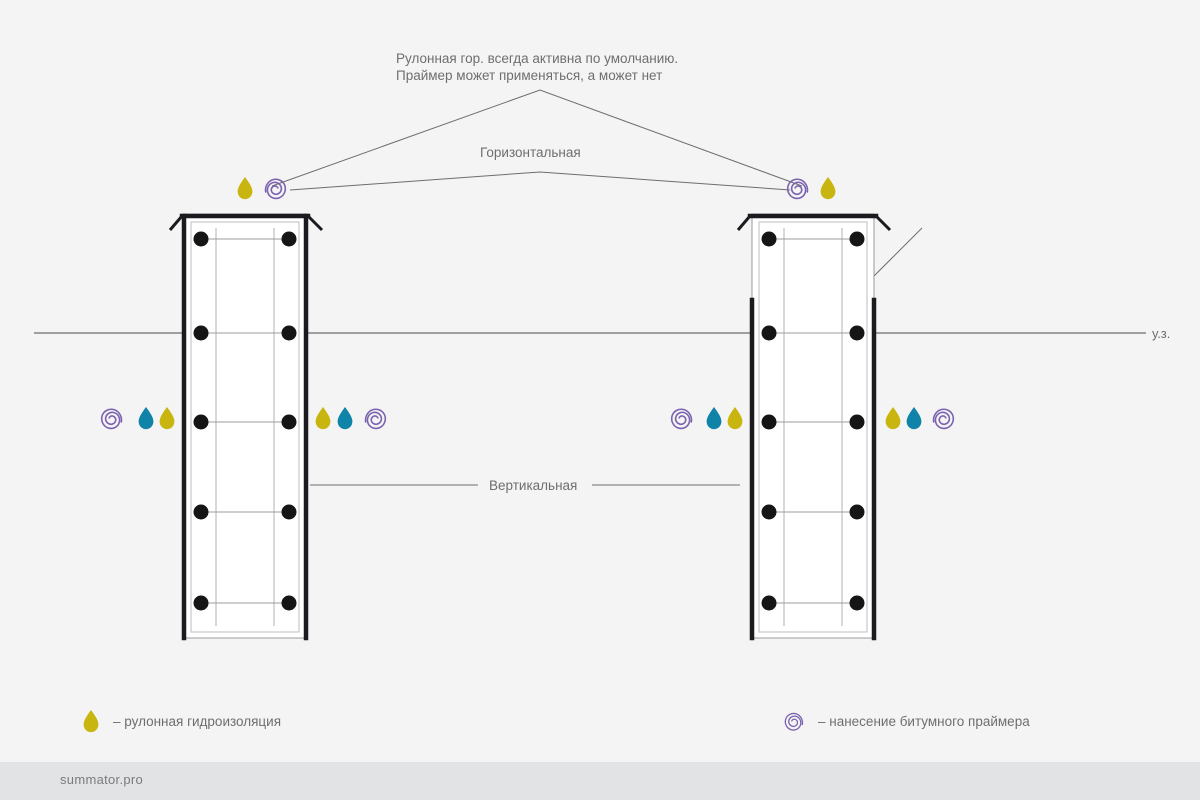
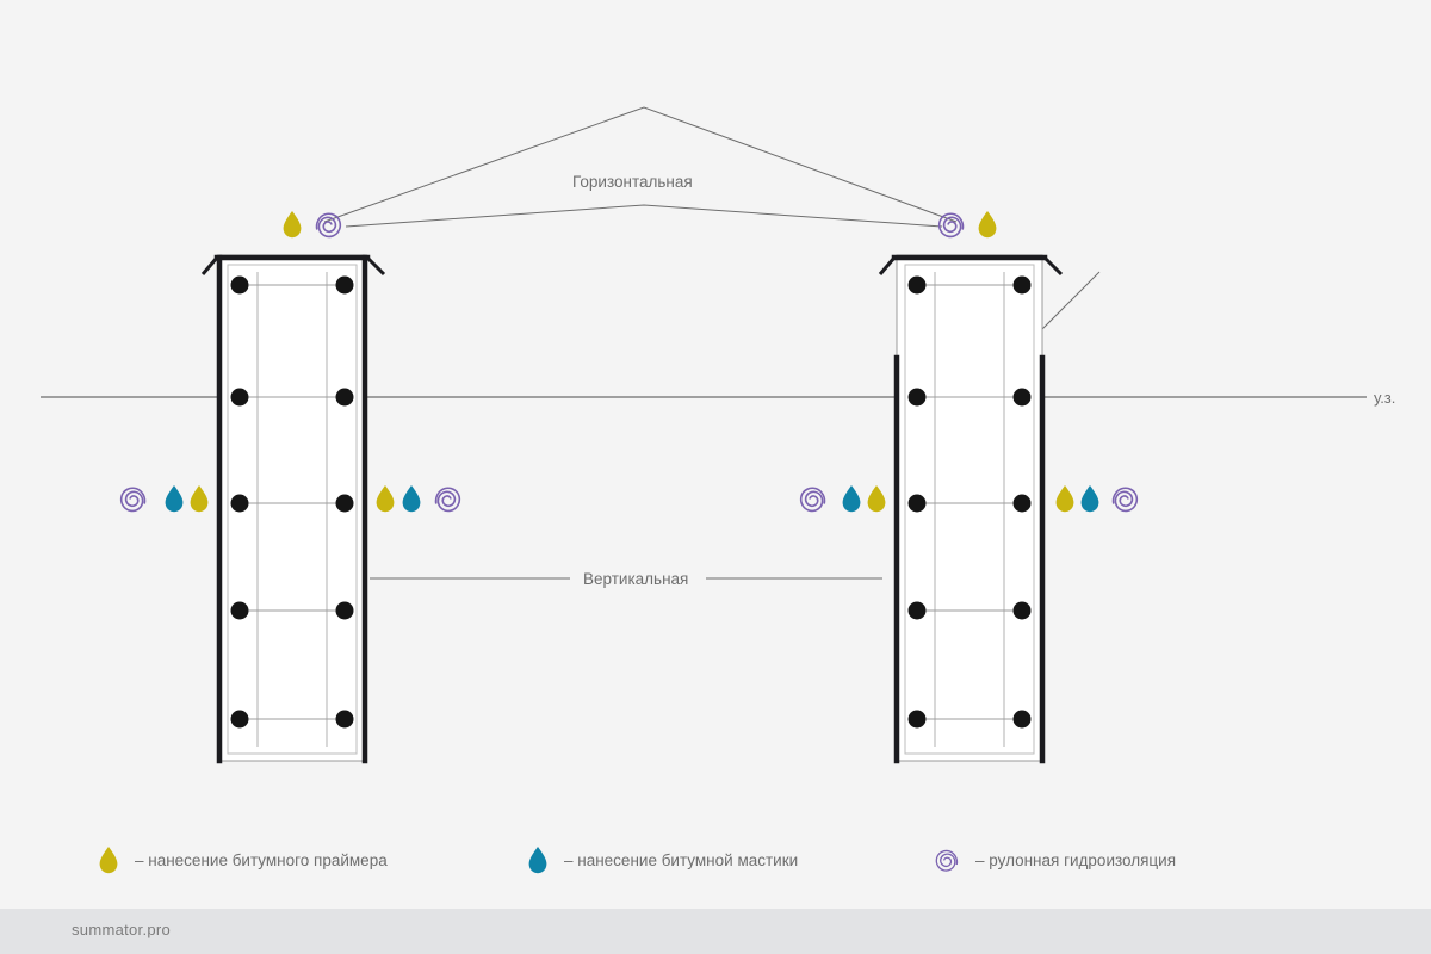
- Рулонная гор. всегда активна по умолчанию.
- Праймер может применяться, а может нет
  Горизонтальная
  Вертикальная
  у.з.
- – рулонная гидроизоляция
+ – нанесение битумного праймера
+ – нанесение битумной мастики
- – нанесение битумного праймера
+ – рулонная гидроизоляция
  summator.pro
